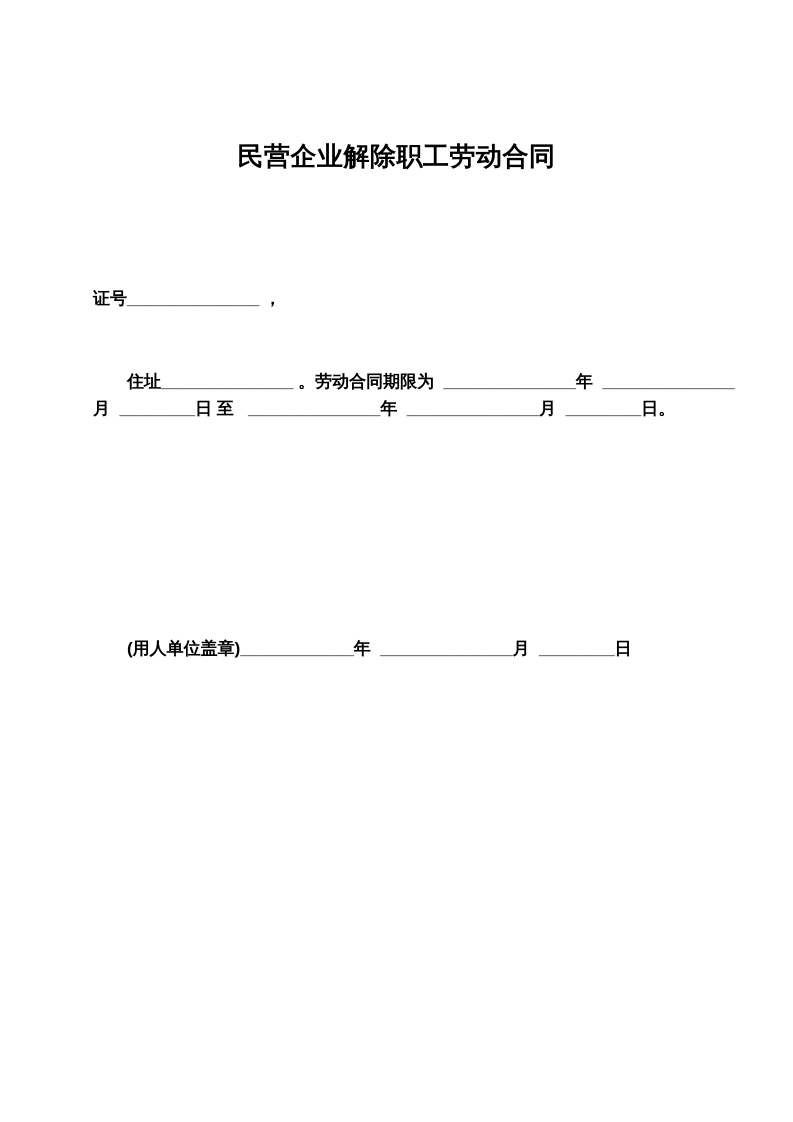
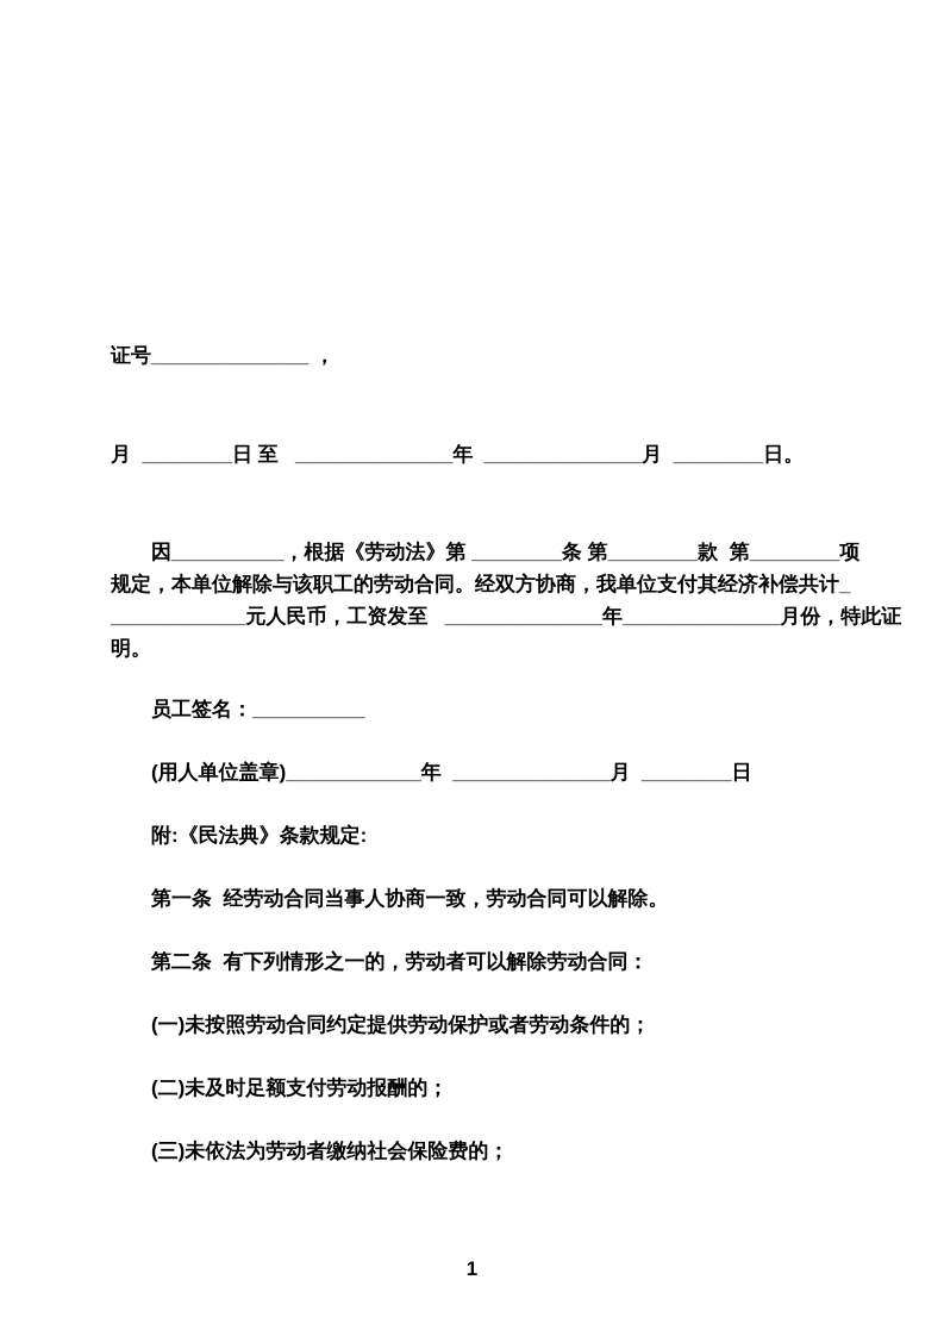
- 民营企业解除职工劳动合同
  证号______________ ，
- 住址______________ 。劳动合同期限为 ______________年 ______________
  月 ________日 至 ______________年 ______________月 ________日。
+ 因__________，根据《劳动法》第 ________条 第________款 第________项
+ 规定，本单位解除与该职工的劳动合同。经双方协商，我单位支付其经济补偿共计_
+ ____________元人民币，工资发至 ______________年______________月份，特此证
+ 明。
+ 员工签名：__________
  (用人单位盖章)____________年 ______________月 ________日
+ 附:《民法典》条款规定:
+ 第一条 经劳动合同当事人协商一致，劳动合同可以解除。
+ 第二条 有下列情形之一的，劳动者可以解除劳动合同：
+ (一)未按照劳动合同约定提供劳动保护或者劳动条件的；
+ (二)未及时足额支付劳动报酬的；
+ (三)未依法为劳动者缴纳社会保险费的；
+ 1
